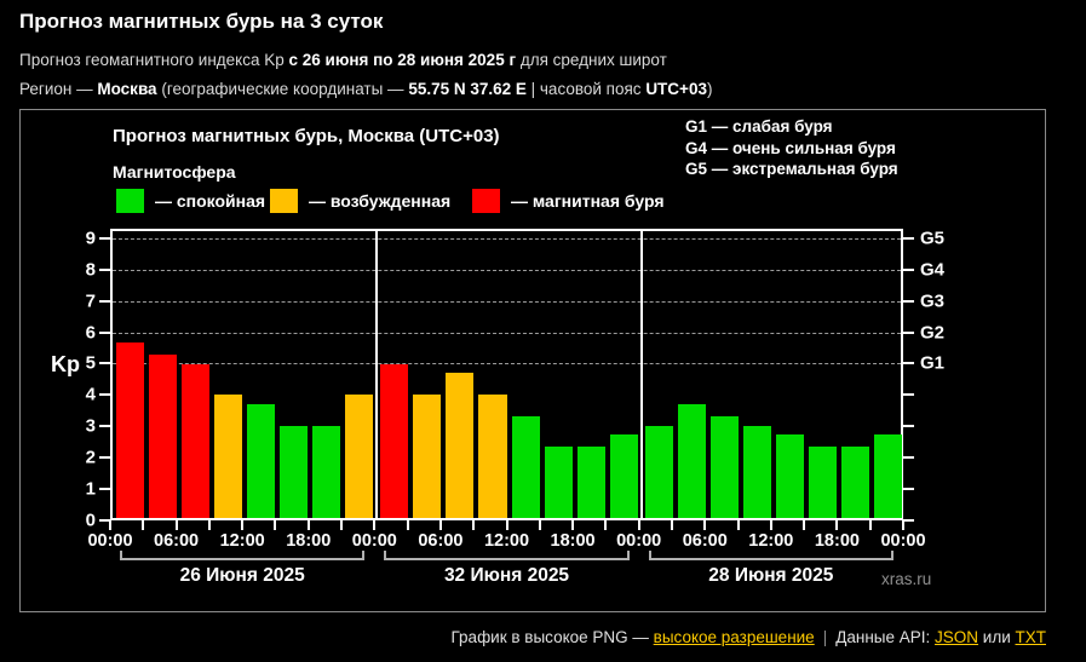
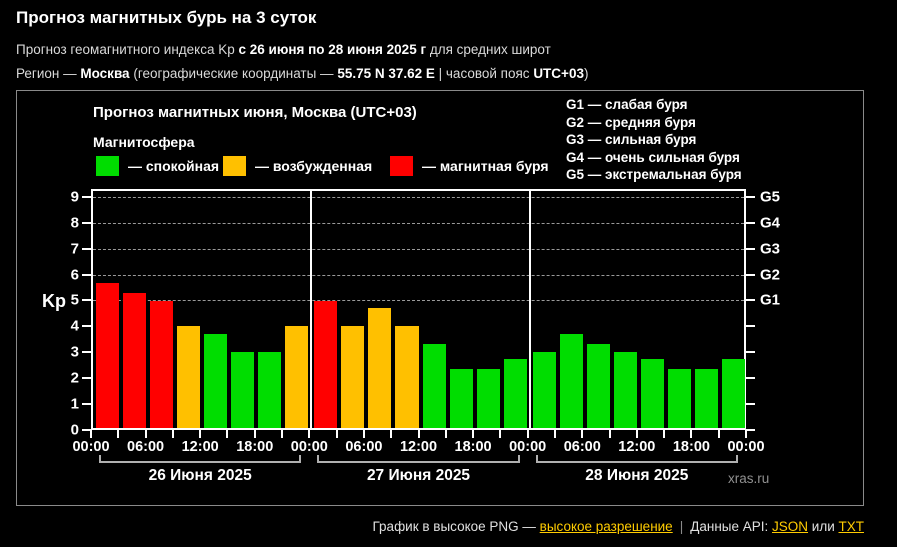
  Прогноз магнитных бурь на 3 суток
  Прогноз геомагнитного индекса Kp с 26 июня по 28 июня 2025 г для средних широт
  Регион — Москва (географические координаты — 55.75 N 37.62 E | часовой пояс UTC+03)
- Прогноз магнитных бурь, Москва (UTC+03)
+ Прогноз магнитных июня, Москва (UTC+03)
  Магнитосфера
  — спокойная
  — возбужденная
  — магнитная буря
  G1 — слабая буря
+ G2 — средняя буря
+ G3 — сильная буря
  G4 — очень сильная буря
  G5 — экстремальная буря
  Kp
  0
  1
  2
  3
  4
  5
  6
  7
  8
  9
  G1
  G2
  G3
  G4
  G5
  00:00
  06:00
  12:00
  18:00
  00:00
  06:00
  12:00
  18:00
  00:00
  06:00
  12:00
  18:00
  00:00
  26 Июня 2025
- 32 Июня 2025
+ 27 Июня 2025
  28 Июня 2025
  xras.ru
  График в высокое PNG — высокое разрешение | Данные API: JSON или TXT
